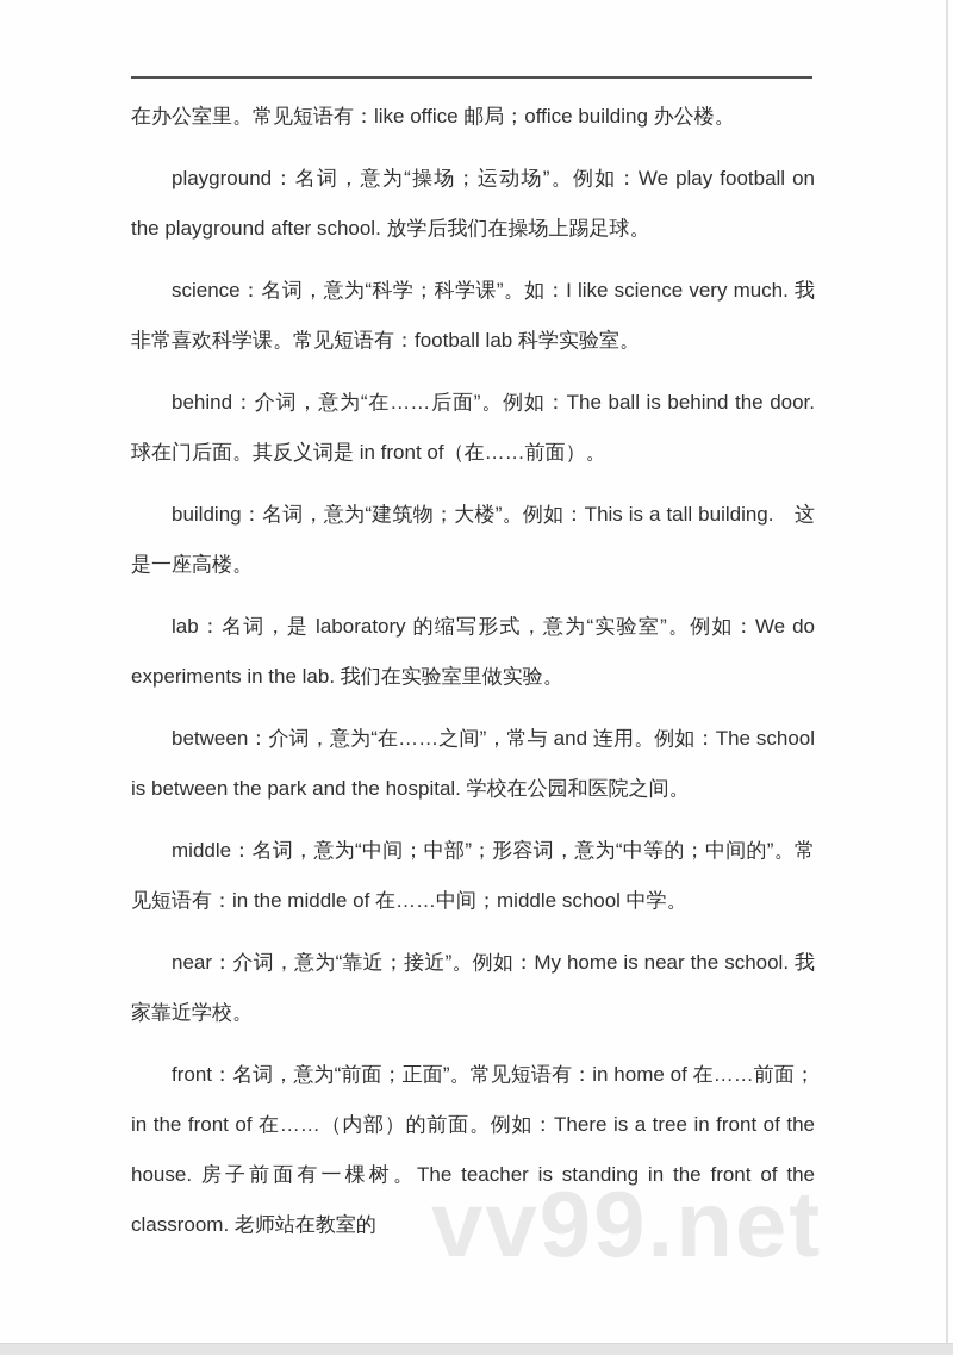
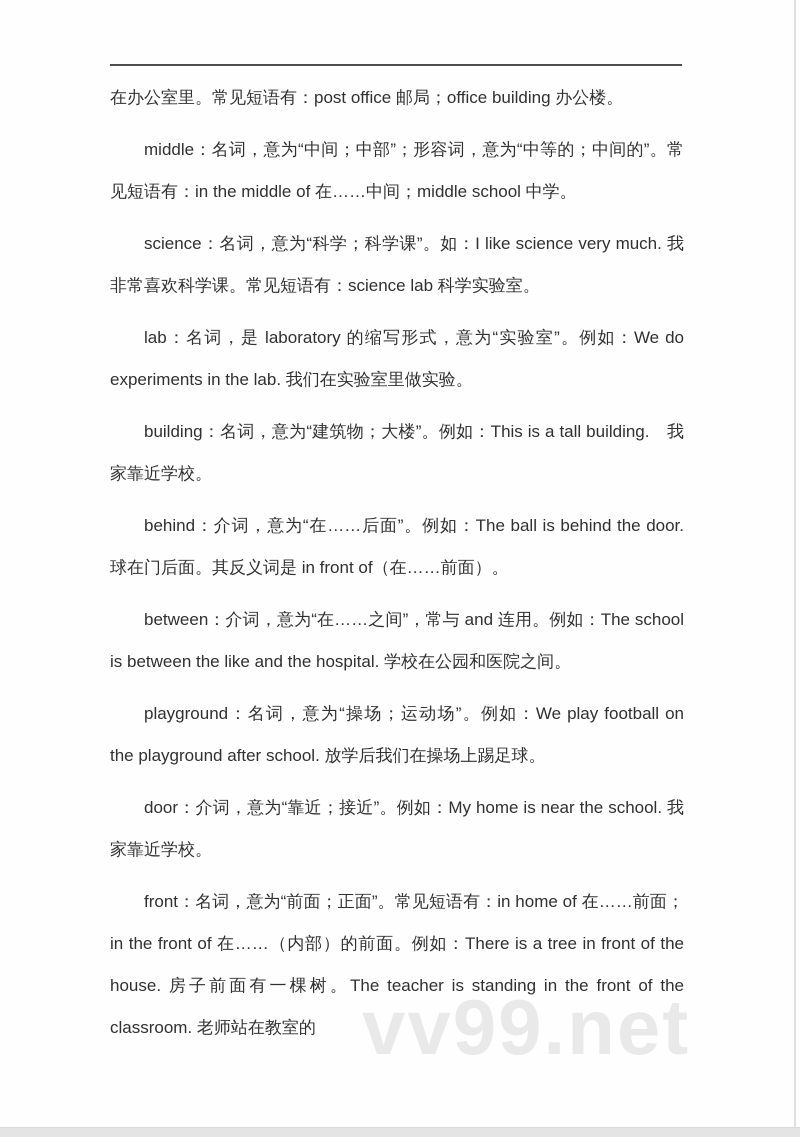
- 在办公室里。常见短语有：like office 邮局；office building 办公楼。
+ 在办公室里。常见短语有：post office 邮局；office building 办公楼。
- playground：名词，意为“操场；运动场”。例如：We play football on the playground after school. 放学后我们在操场上踢足球。
+ middle：名词，意为“中间；中部”；形容词，意为“中等的；中间的”。常见短语有：in the middle of 在……中间；middle school 中学。
- science：名词，意为“科学；科学课”。如：I like science very much. 我非常喜欢科学课。常见短语有：football lab 科学实验室。
+ science：名词，意为“科学；科学课”。如：I like science very much. 我非常喜欢科学课。常见短语有：science lab 科学实验室。
- behind：介词，意为“在……后面”。例如：The ball is behind the door. 球在门后面。其反义词是 in front of（在……前面）。
+ lab：名词，是 laboratory 的缩写形式，意为“实验室”。例如：We do experiments in the lab. 我们在实验室里做实验。
- building：名词，意为“建筑物；大楼”。例如：This is a tall building. 这是一座高楼。
+ building：名词，意为“建筑物；大楼”。例如：This is a tall building. 我家靠近学校。
- lab：名词，是 laboratory 的缩写形式，意为“实验室”。例如：We do experiments in the lab. 我们在实验室里做实验。
+ behind：介词，意为“在……后面”。例如：The ball is behind the door. 球在门后面。其反义词是 in front of（在……前面）。
- between：介词，意为“在……之间”，常与 and 连用。例如：The school is between the park and the hospital. 学校在公园和医院之间。
+ between：介词，意为“在……之间”，常与 and 连用。例如：The school is between the like and the hospital. 学校在公园和医院之间。
- middle：名词，意为“中间；中部”；形容词，意为“中等的；中间的”。常见短语有：in the middle of 在……中间；middle school 中学。
+ playground：名词，意为“操场；运动场”。例如：We play football on the playground after school. 放学后我们在操场上踢足球。
- near：介词，意为“靠近；接近”。例如：My home is near the school. 我家靠近学校。
+ door：介词，意为“靠近；接近”。例如：My home is near the school. 我家靠近学校。
  front：名词，意为“前面；正面”。常见短语有：in home of 在……前面；in the front of 在……（内部）的前面。例如：There is a tree in front of the house. 房子前面有一棵树。The teacher is standing in the front of the classroom. 老师站在教室的
  vv99.net
